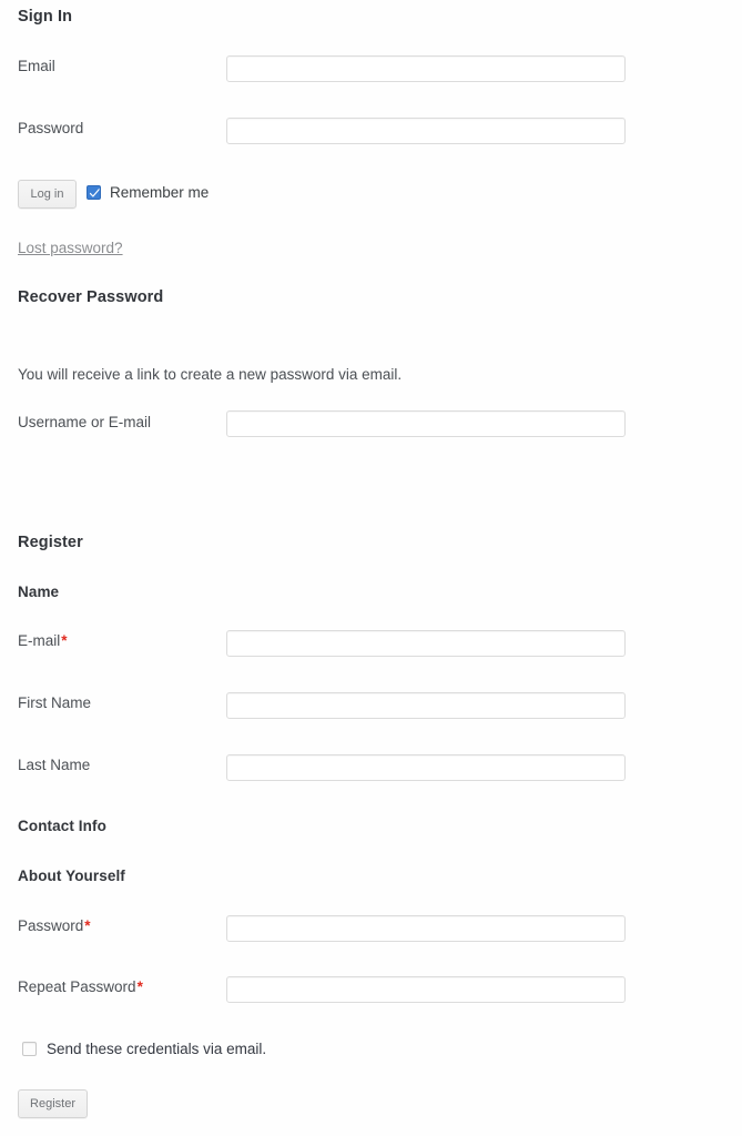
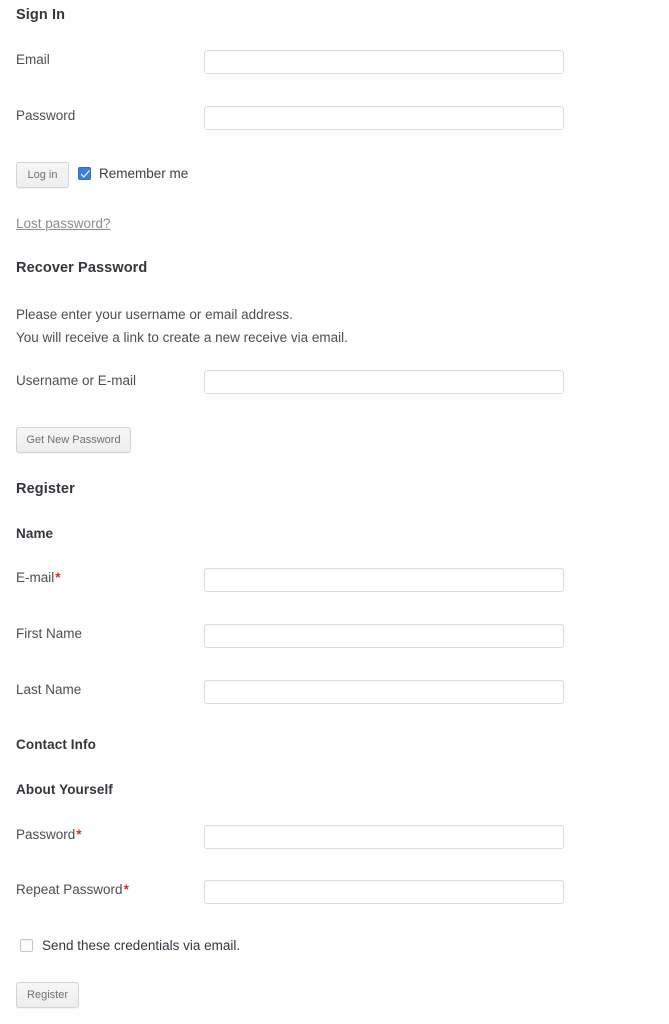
  Sign In
  Email
  Password
  Log in
  Remember me
  Lost password?
  Recover Password
+ Please enter your username or email address.
- You will receive a link to create a new password via email.
+ You will receive a link to create a new receive via email.
  Username or E-mail
+ Get New Password
  Register
  Name
  E-mail*
  First Name
  Last Name
  Contact Info
  About Yourself
  Password*
  Repeat Password*
  Send these credentials via email.
  Register
